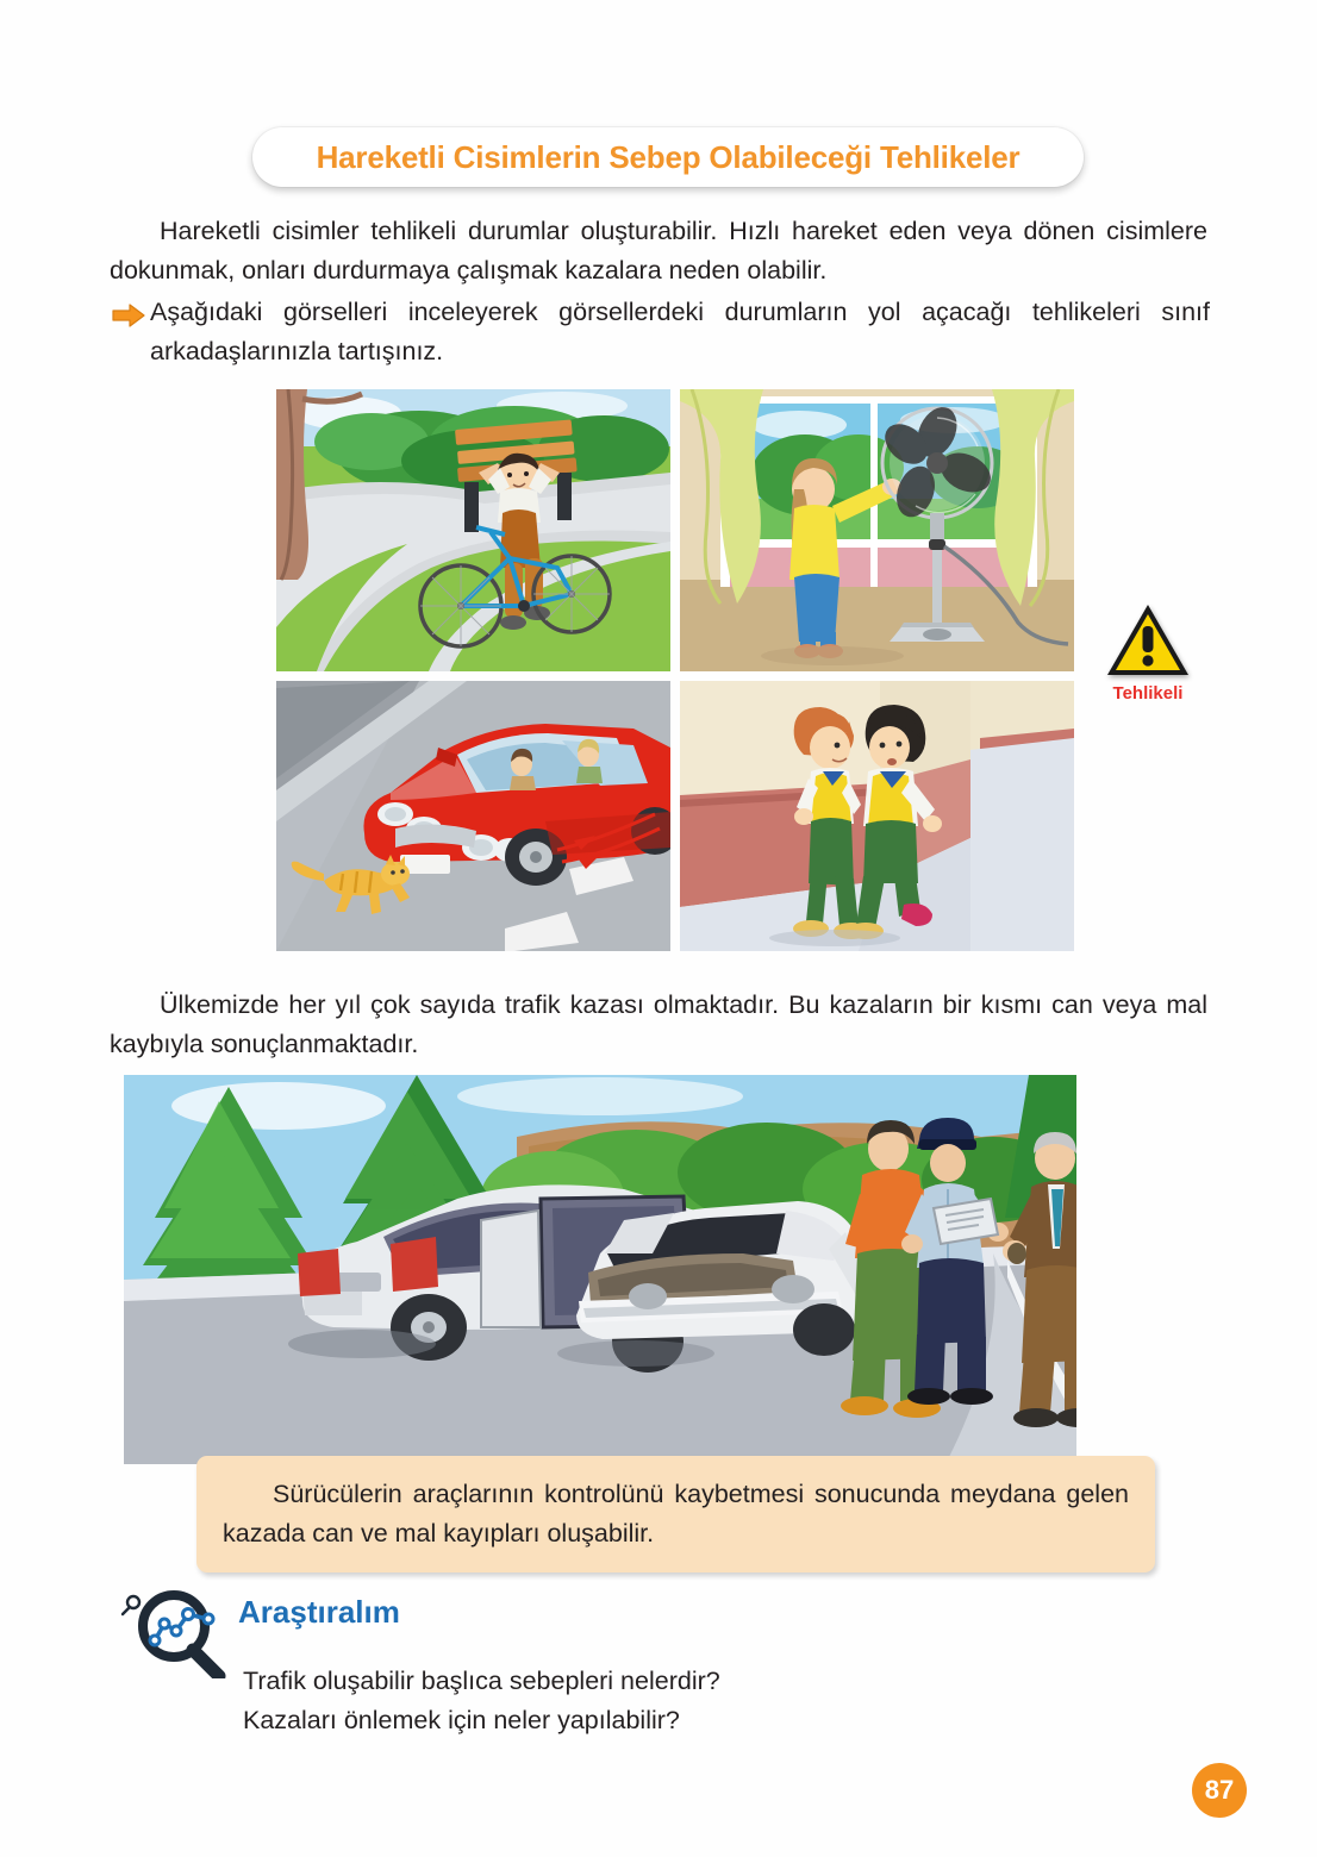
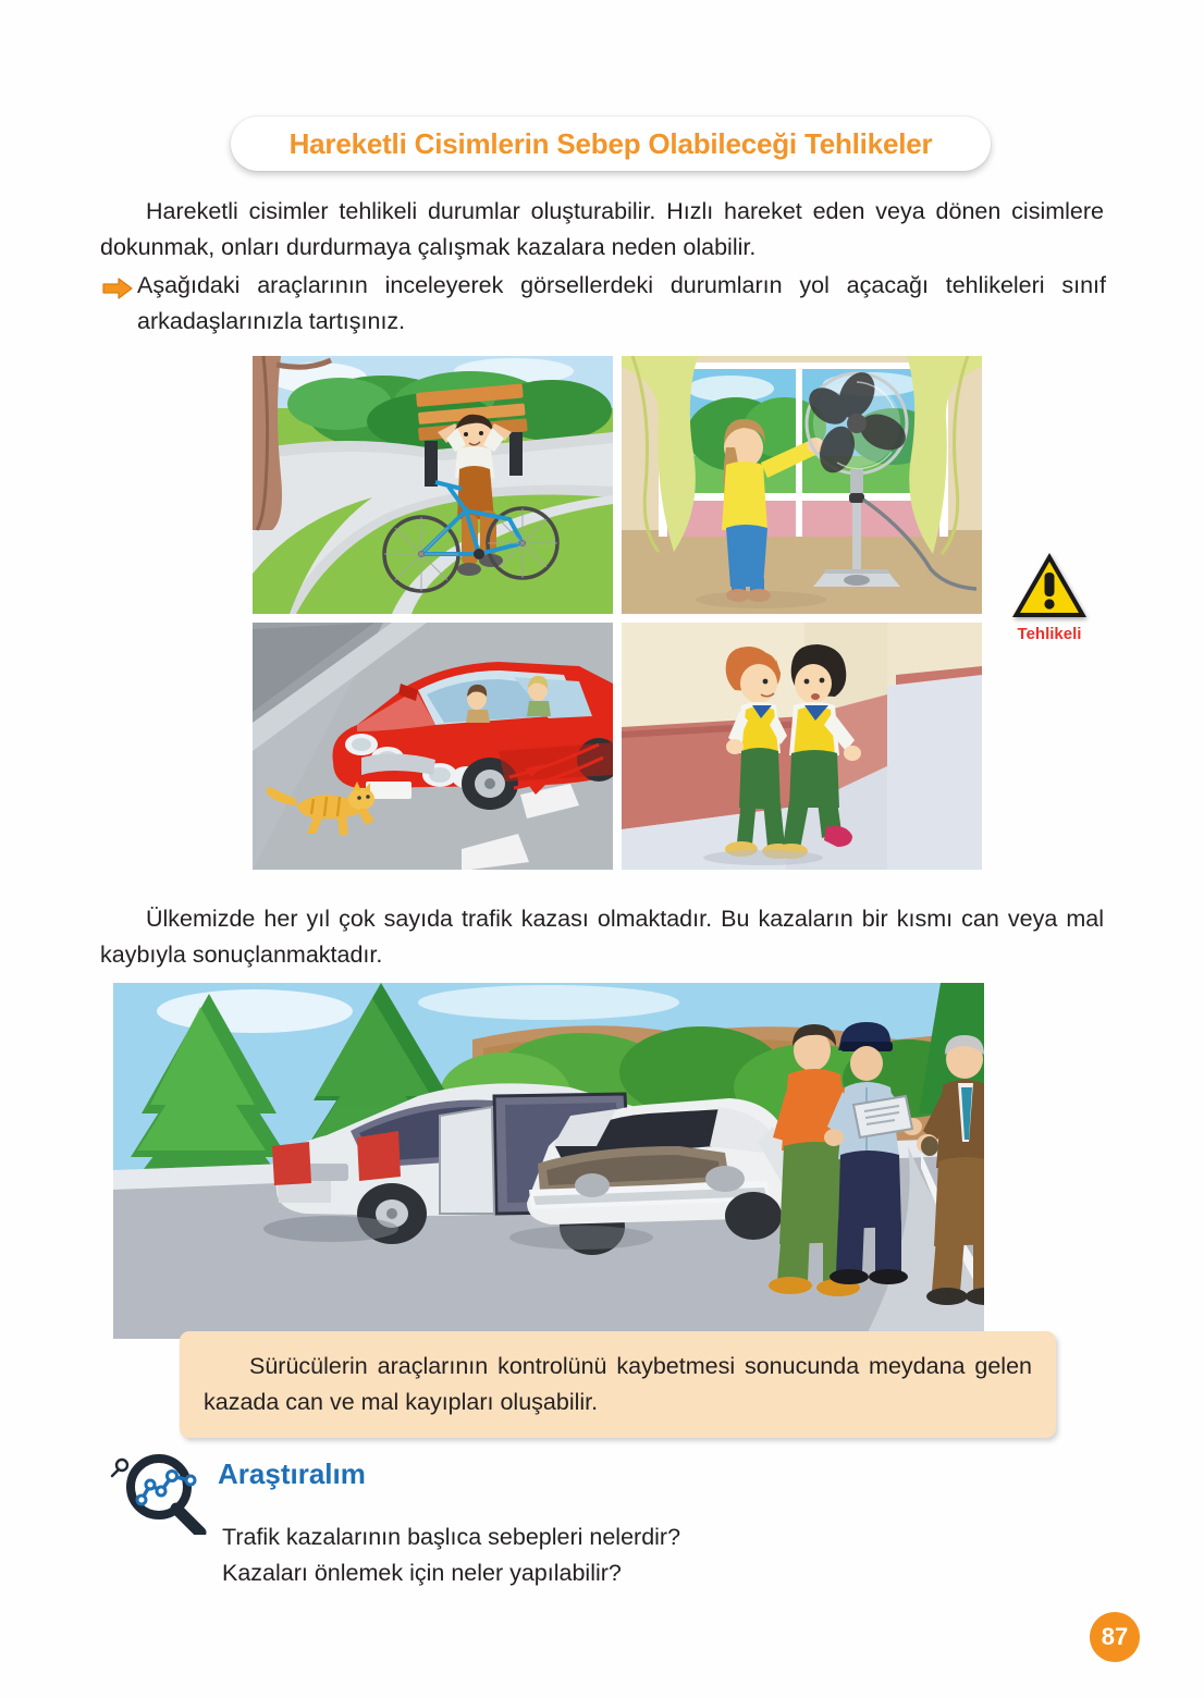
  Hareketli Cisimlerin Sebep Olabileceği Tehlikeler
  Hareketli cisimler tehlikeli durumlar oluşturabilir. Hızlı hareket eden veya dönen cisimlere dokunmak, onları durdurmaya çalışmak kazalara neden olabilir.
- Aşağıdaki görselleri inceleyerek görsellerdeki durumların yol açacağı tehlikeleri sınıf arkadaşlarınızla tartışınız.
+ Aşağıdaki araçlarının inceleyerek görsellerdeki durumların yol açacağı tehlikeleri sınıf arkadaşlarınızla tartışınız.
  Tehlikeli
  Ülkemizde her yıl çok sayıda trafik kazası olmaktadır. Bu kazaların bir kısmı can veya mal kaybıyla sonuçlanmaktadır.
  Sürücülerin araçlarının kontrolünü kaybetmesi sonucunda meydana gelen kazada can ve mal kayıpları oluşabilir.
  Araştıralım
- Trafik oluşabilir başlıca sebepleri nelerdir?
+ Trafik kazalarının başlıca sebepleri nelerdir?
  Kazaları önlemek için neler yapılabilir?
  87
